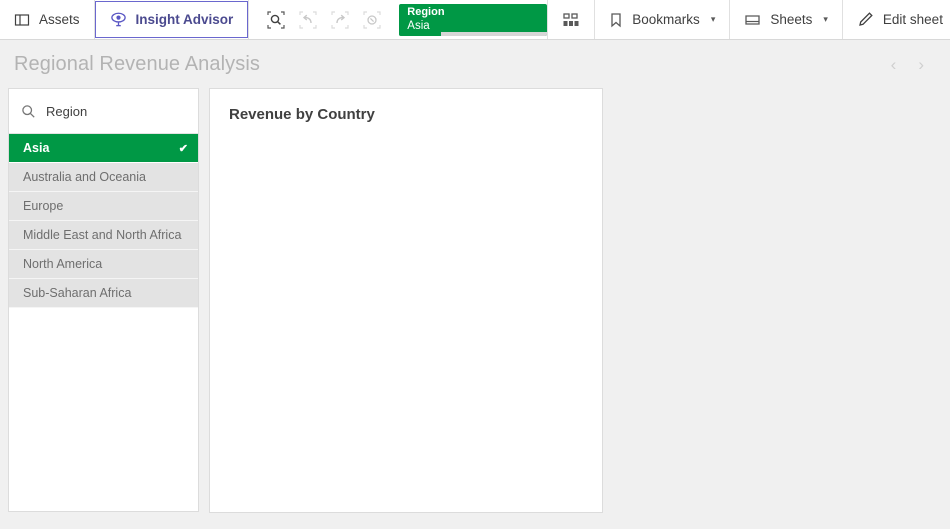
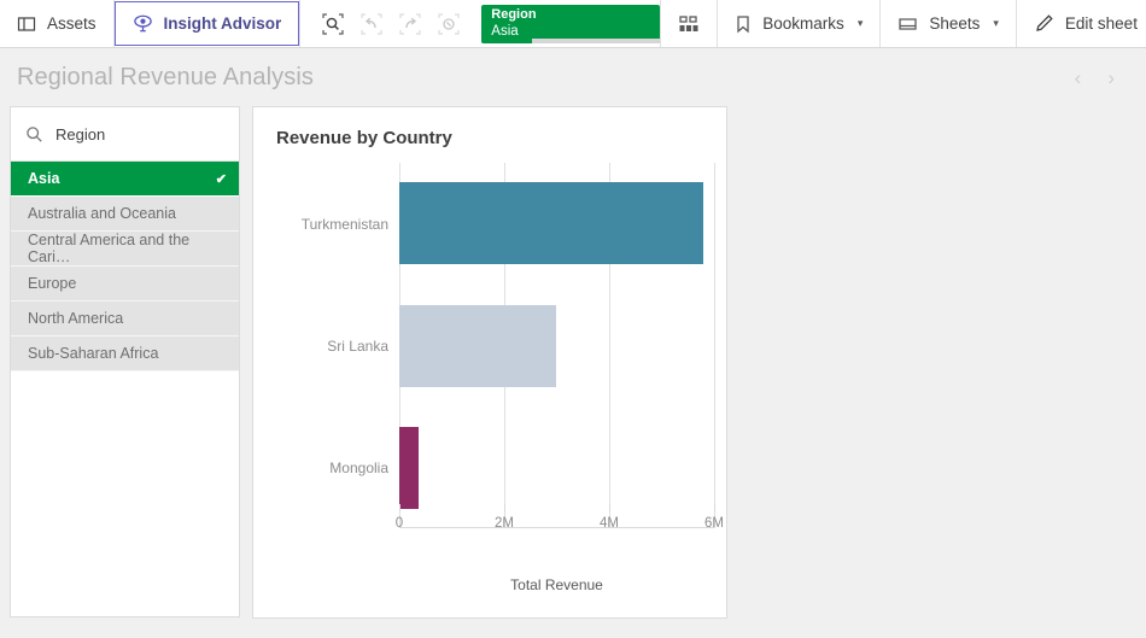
  Assets
  Insight Advisor
  Region
  Asia
  Bookmarks
  ▾
  Sheets
  ▾
  Edit sheet
  Regional Revenue Analysis
  ‹
  ›
  Region
  Asia
  ✔
  Australia and Oceania
+ Central America and the Cari…
  Europe
- Middle East and North Africa
  North America
  Sub-Saharan Africa
  Revenue by Country
+ Turkmenistan
+ Sri Lanka
+ Mongolia
+ 0
+ 2M
+ 4M
+ 6M
+ Total Revenue
